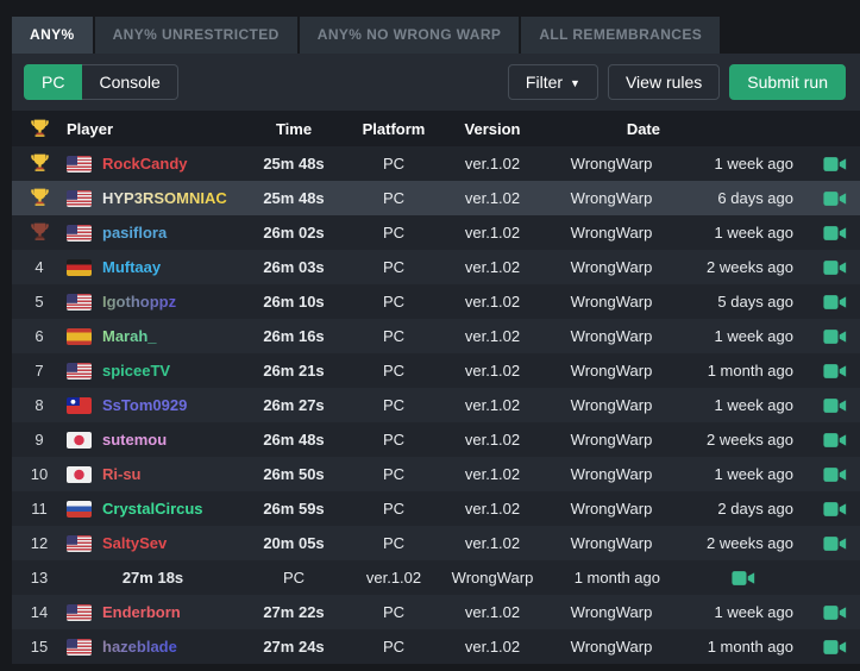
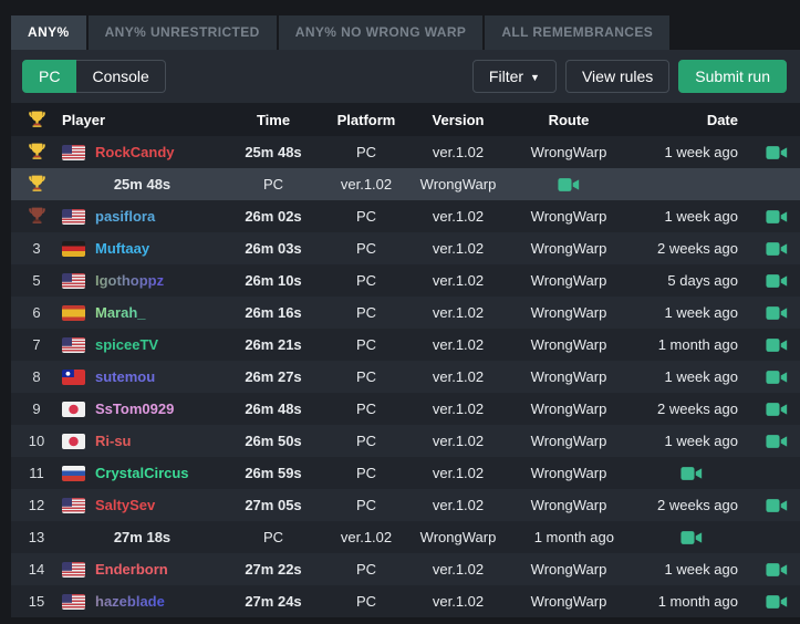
  ANY%
  ANY% UNRESTRICTED
  ANY% NO WRONG WARP
  ALL REMEMBRANCES
  PC
  Console
  Filter ▼
  View rules
  Submit run
  Player
  Time
  Platform
  Version
+ Route
  Date
  RockCandy
  25m 48s
  PC
  ver.1.02
  WrongWarp
  1 week ago
- HYP3RSOMNIAC
  25m 48s
  PC
  ver.1.02
  WrongWarp
- 6 days ago
  pasiflora
  26m 02s
  PC
  ver.1.02
  WrongWarp
  1 week ago
- 4
+ 3
  Muftaay
  26m 03s
  PC
  ver.1.02
  WrongWarp
  2 weeks ago
  5
  Igothoppz
  26m 10s
  PC
  ver.1.02
  WrongWarp
  5 days ago
  6
  Marah_
  26m 16s
  PC
  ver.1.02
  WrongWarp
  1 week ago
  7
  spiceeTV
  26m 21s
  PC
  ver.1.02
  WrongWarp
  1 month ago
  8
- SsTom0929
+ sutemou
  26m 27s
  PC
  ver.1.02
  WrongWarp
  1 week ago
  9
- sutemou
+ SsTom0929
  26m 48s
  PC
  ver.1.02
  WrongWarp
  2 weeks ago
  10
  Ri-su
  26m 50s
  PC
  ver.1.02
  WrongWarp
  1 week ago
  11
  CrystalCircus
  26m 59s
  PC
  ver.1.02
  WrongWarp
- 2 days ago
  12
  SaltySev
- 20m 05s
+ 27m 05s
  PC
  ver.1.02
  WrongWarp
  2 weeks ago
  13
  27m 18s
  PC
  ver.1.02
  WrongWarp
  1 month ago
  14
  Enderborn
  27m 22s
  PC
  ver.1.02
  WrongWarp
  1 week ago
  15
  hazeblade
  27m 24s
  PC
  ver.1.02
  WrongWarp
  1 month ago
